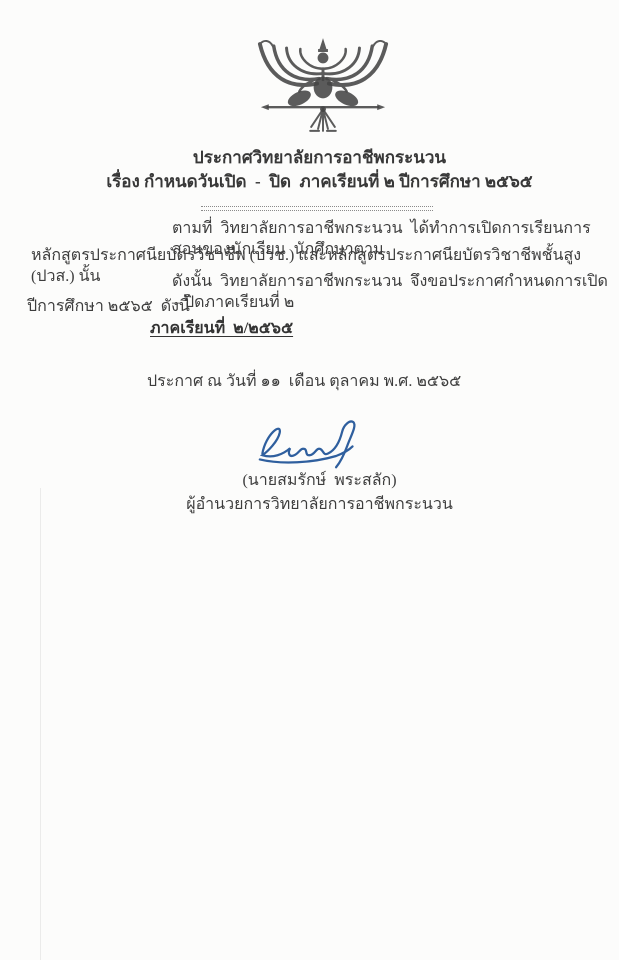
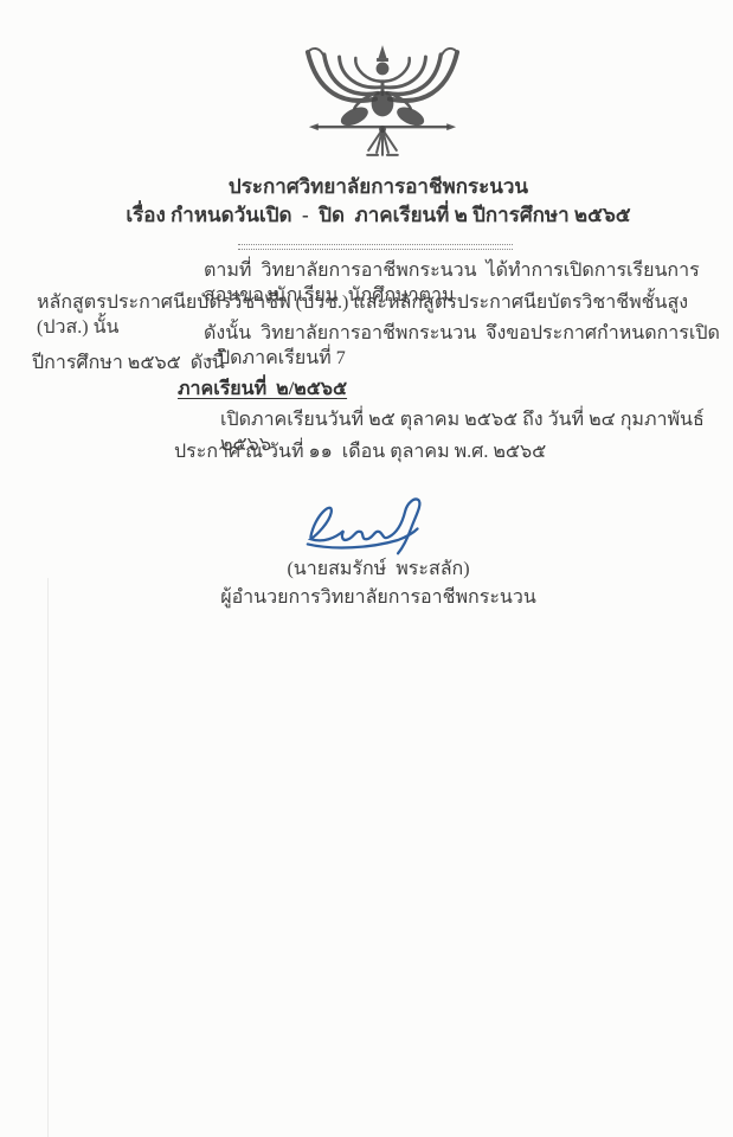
  ประกาศวิทยาลัยการอาชีพกระนวน
  เรื่อง กำหนดวันเปิด - ปิด ภาคเรียนที่ ๒ ปีการศึกษา ๒๕๖๕
  ตามที่ วิทยาลัยการอาชีพกระนวน ได้ทำการเปิดการเรียนการสอนของนักเรียน นักศึกษาตาม
  หลักสูตรประกาศนียบัตรวิชาชีพ (ปวช.) และหลักสูตรประกาศนียบัตรวิชาชีพชั้นสูง (ปวส.) นั้น
- ดังนั้น วิทยาลัยการอาชีพกระนวน จึงขอประกาศกำหนดการเปิด – ปิดภาคเรียนที่ ๒
+ ดังนั้น วิทยาลัยการอาชีพกระนวน จึงขอประกาศกำหนดการเปิด – ปิดภาคเรียนที่ 7
  ปีการศึกษา ๒๕๖๕ ดังนี้
  ภาคเรียนที่ ๒/๒๕๖๕
+ เปิดภาคเรียนวันที่ ๒๕ ตุลาคม ๒๕๖๕ ถึง วันที่ ๒๔ กุมภาพันธ์ ๒๕๖๖
  ประกาศ ณ วันที่ ๑๑ เดือน ตุลาคม พ.ศ. ๒๕๖๕
  (นายสมรักษ์ พระสลัก)
  ผู้อำนวยการวิทยาลัยการอาชีพกระนวน
